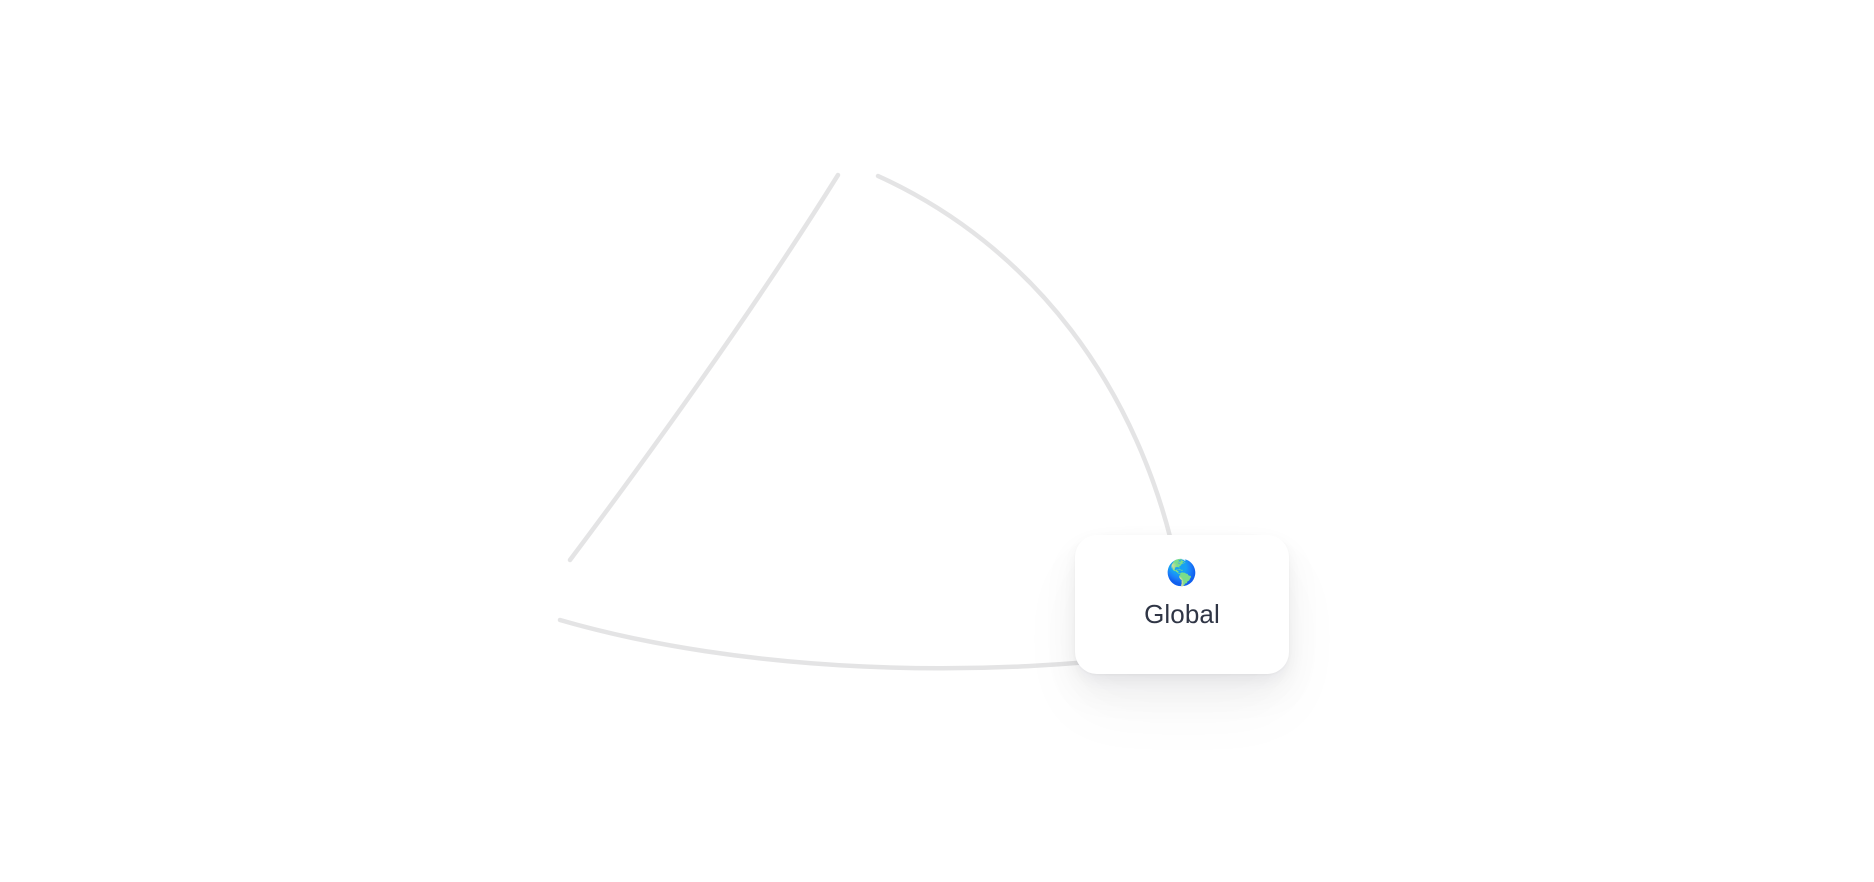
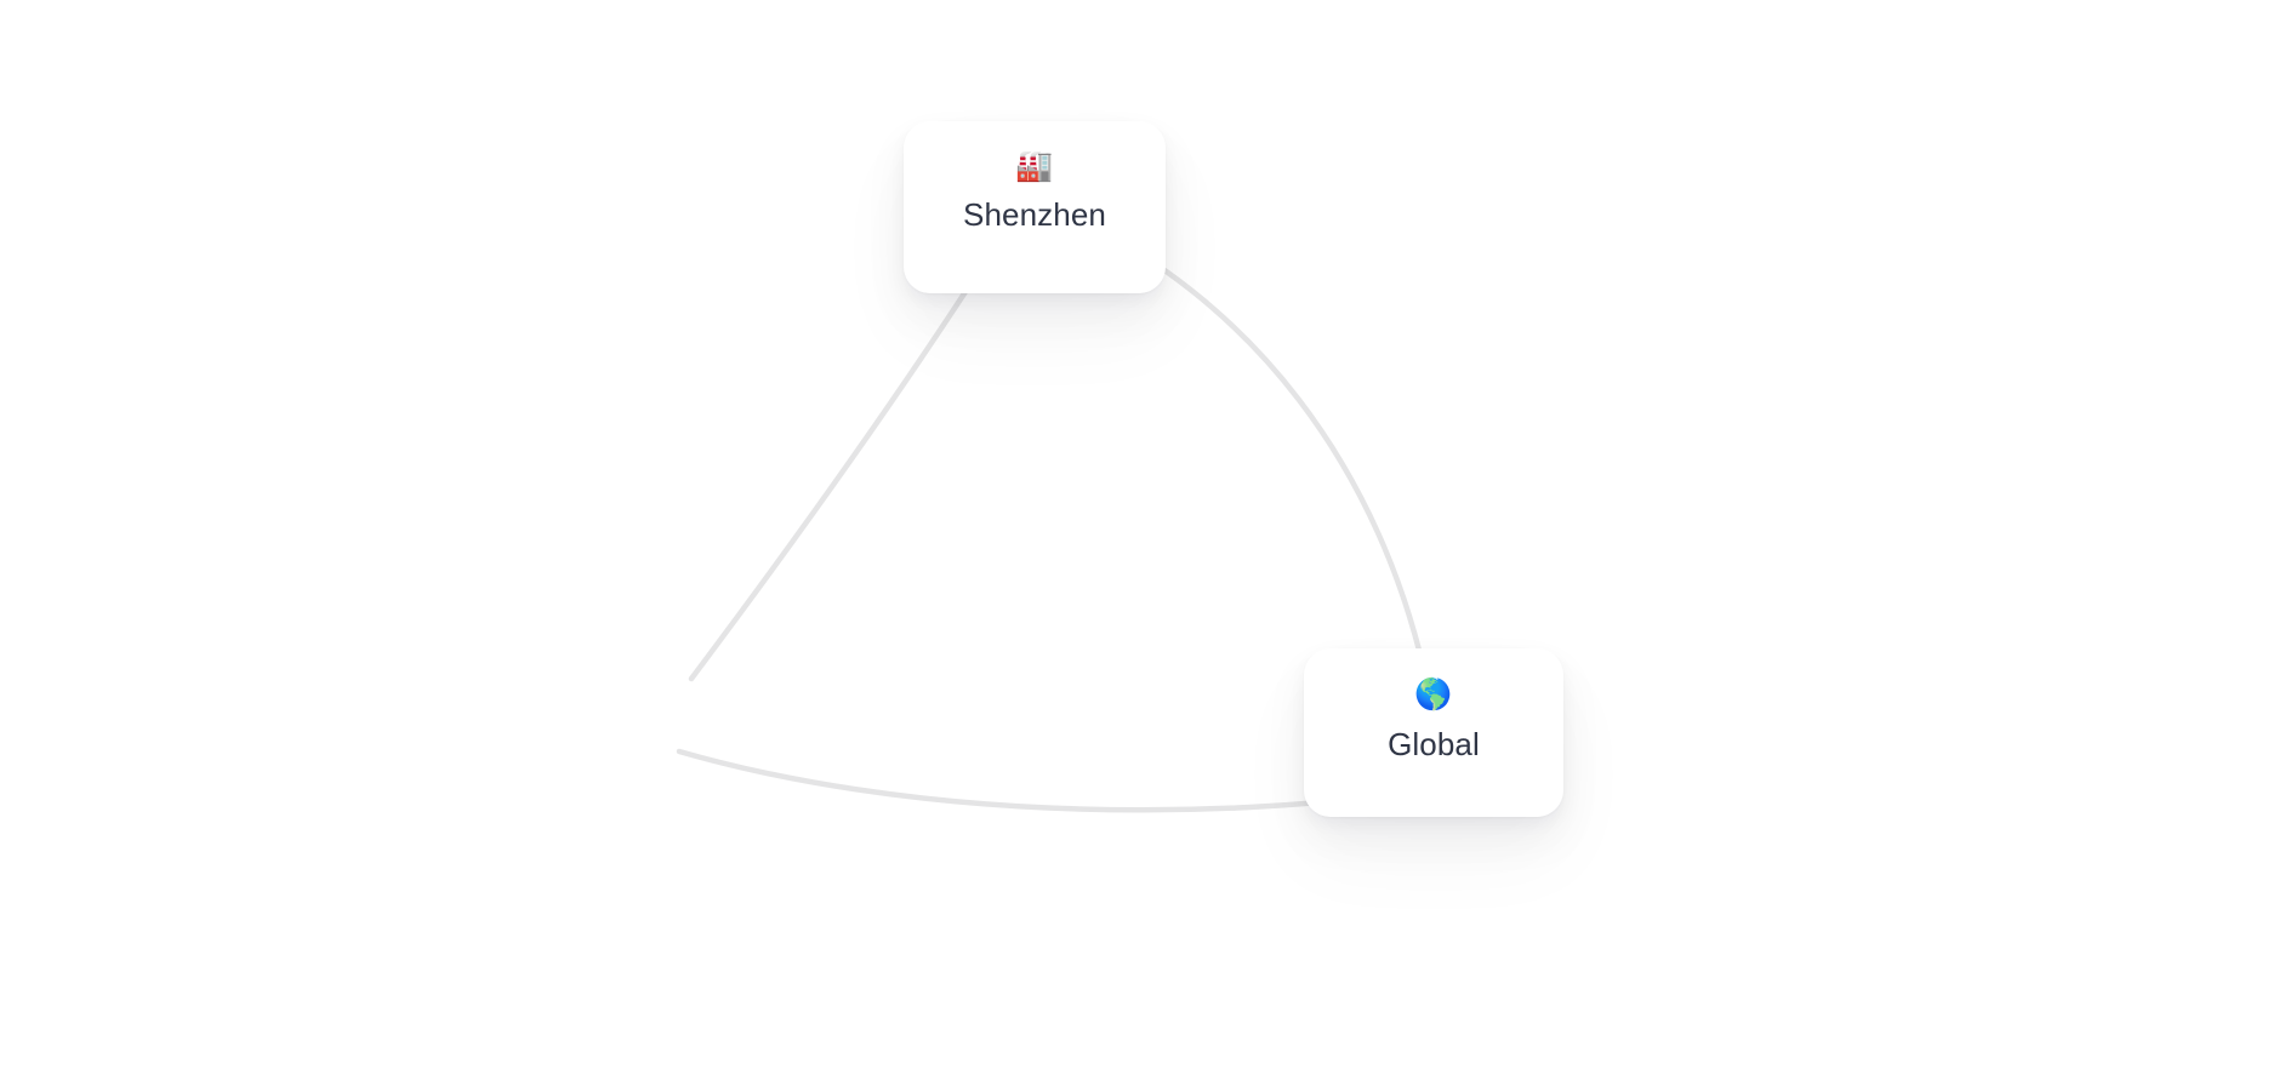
+ 🏭
+ Shenzhen
  🌎
  Global
